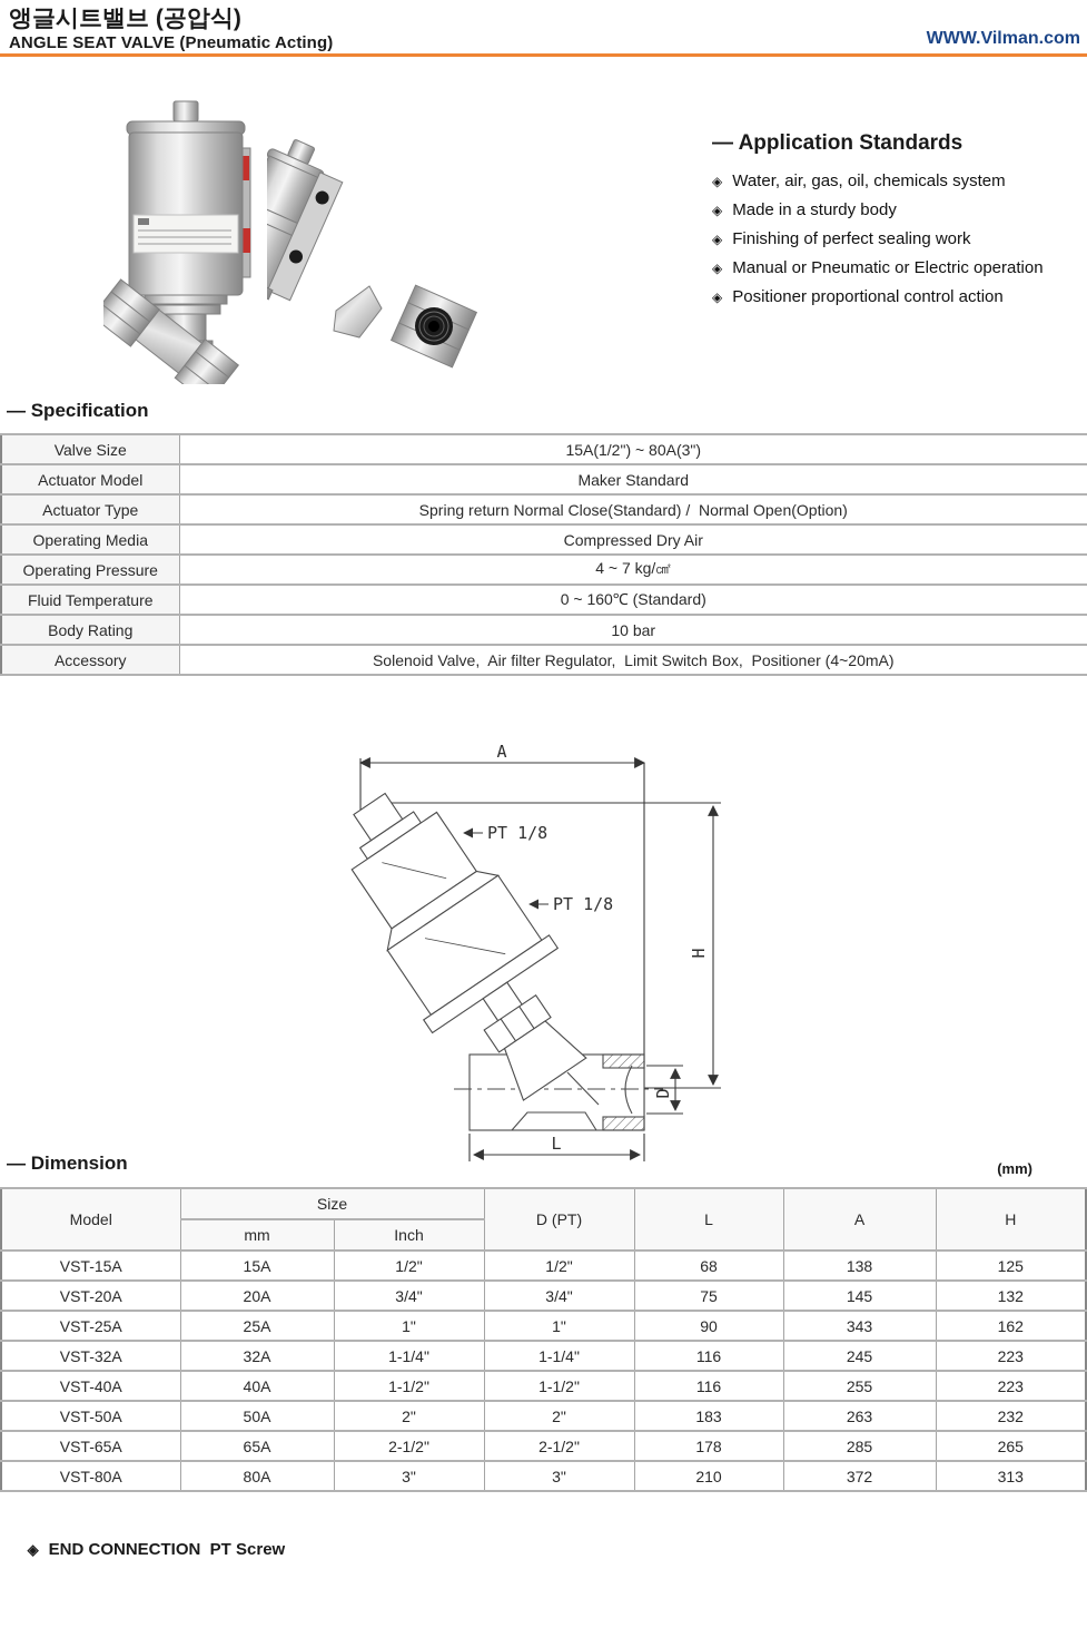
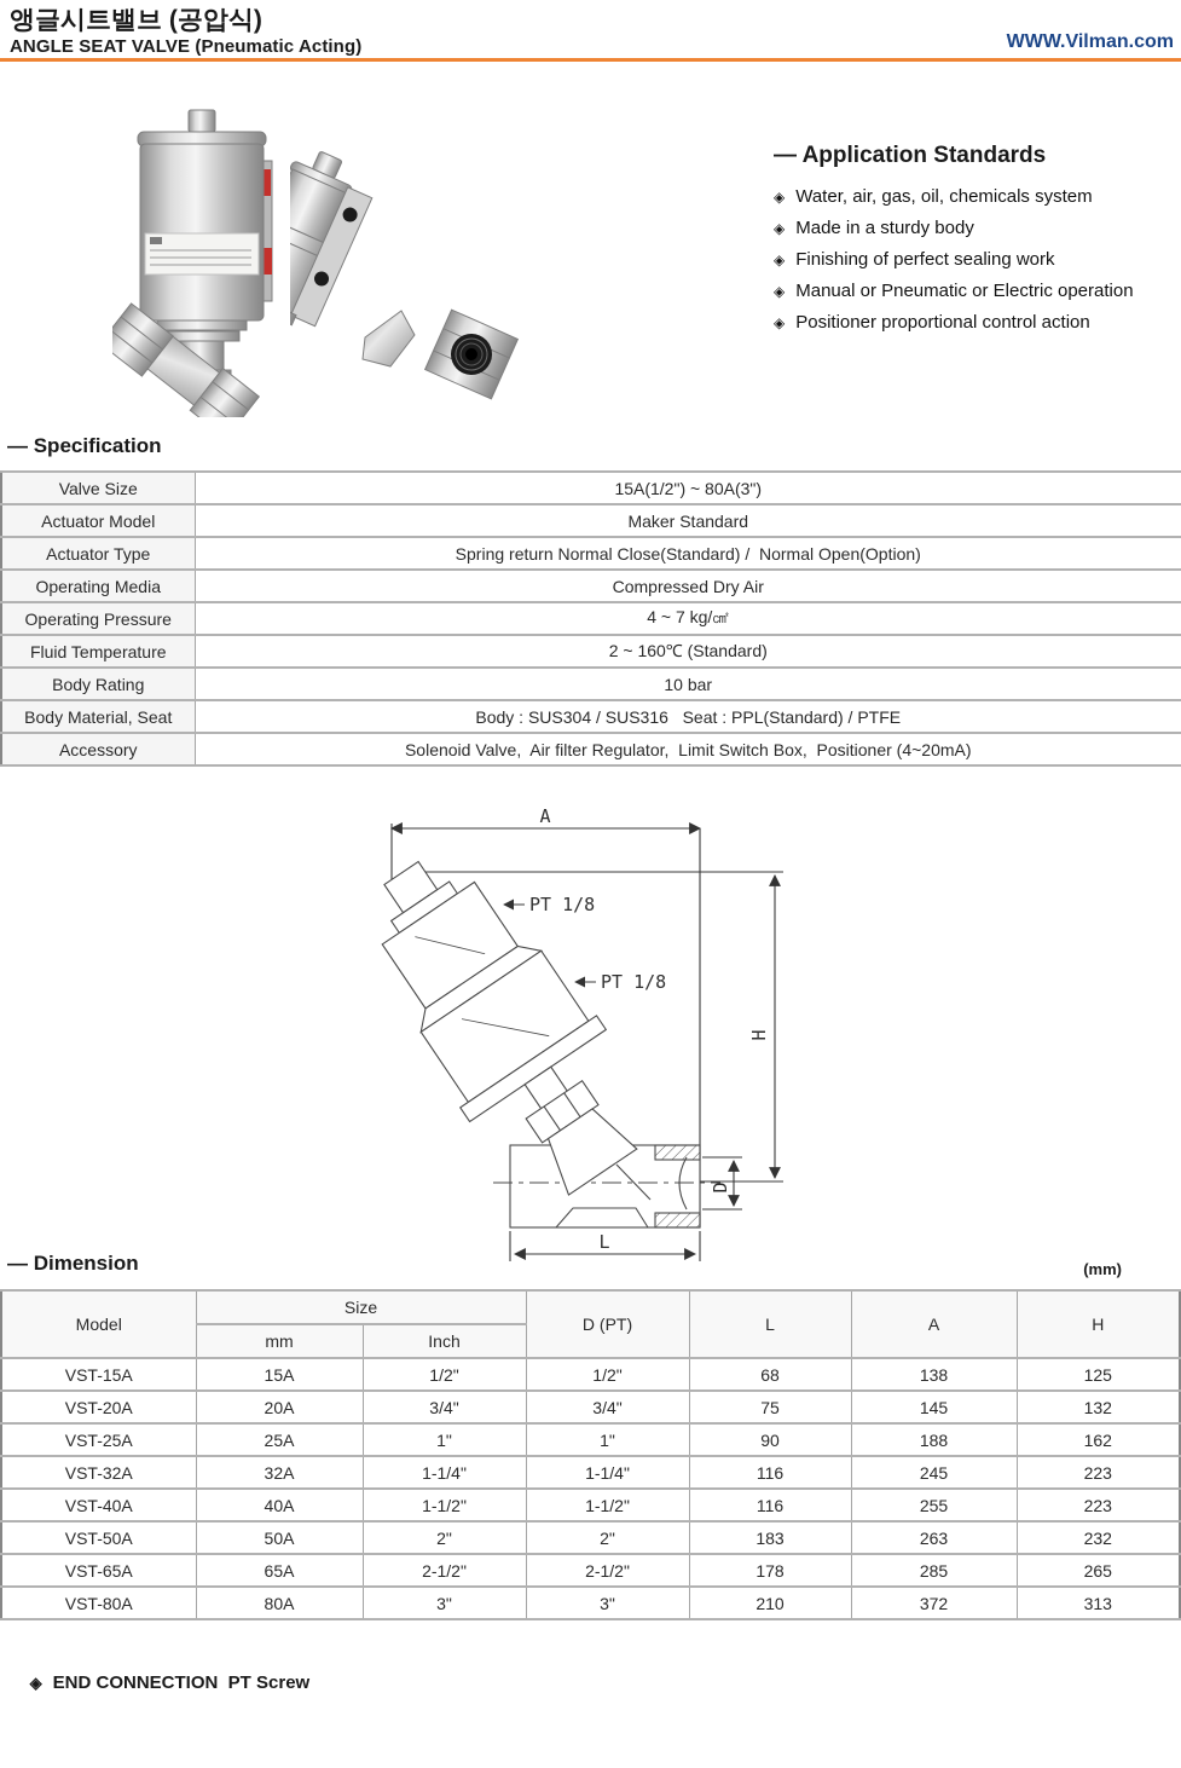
  앵글시트밸브 (공압식)
  ANGLE SEAT VALVE (Pneumatic Acting)
  WWW.Vilman.com
  — Application Standards
  ◈
  Water, air, gas, oil, chemicals system
  ◈
  Made in a sturdy body
  ◈
  Finishing of perfect sealing work
  ◈
  Manual or Pneumatic or Electric operation
  ◈
  Positioner proportional control action
  — Specification
  Valve Size	15A(1/2") ~ 80A(3")
  Actuator Model	Maker Standard
  Actuator Type	Spring return Normal Close(Standard) / Normal Open(Option)
  Operating Media	Compressed Dry Air
  Operating Pressure	4 ~ 7 kg/㎠
- Fluid Temperature	0 ~ 160℃ (Standard)
+ Fluid Temperature	2 ~ 160℃ (Standard)
  Body Rating	10 bar
+ Body Material, Seat	Body : SUS304 / SUS316 Seat : PPL(Standard) / PTFE
  Accessory	Solenoid Valve, Air filter Regulator, Limit Switch Box, Positioner (4~20mA)
  A
  L
  PT 1/8
  PT 1/8
  — Dimension
  (mm)
  Model	Size	D (PT)	L	A	H
  mm	Inch
  VST-15A	15A	1/2"	1/2"	68	138	125
  VST-20A	20A	3/4"	3/4"	75	145	132
- VST-25A	25A	1"	1"	90	343	162
+ VST-25A	25A	1"	1"	90	188	162
  VST-32A	32A	1-1/4"	1-1/4"	116	245	223
  VST-40A	40A	1-1/2"	1-1/2"	116	255	223
  VST-50A	50A	2"	2"	183	263	232
  VST-65A	65A	2-1/2"	2-1/2"	178	285	265
  VST-80A	80A	3"	3"	210	372	313
  ◈ END CONNECTION PT Screw
